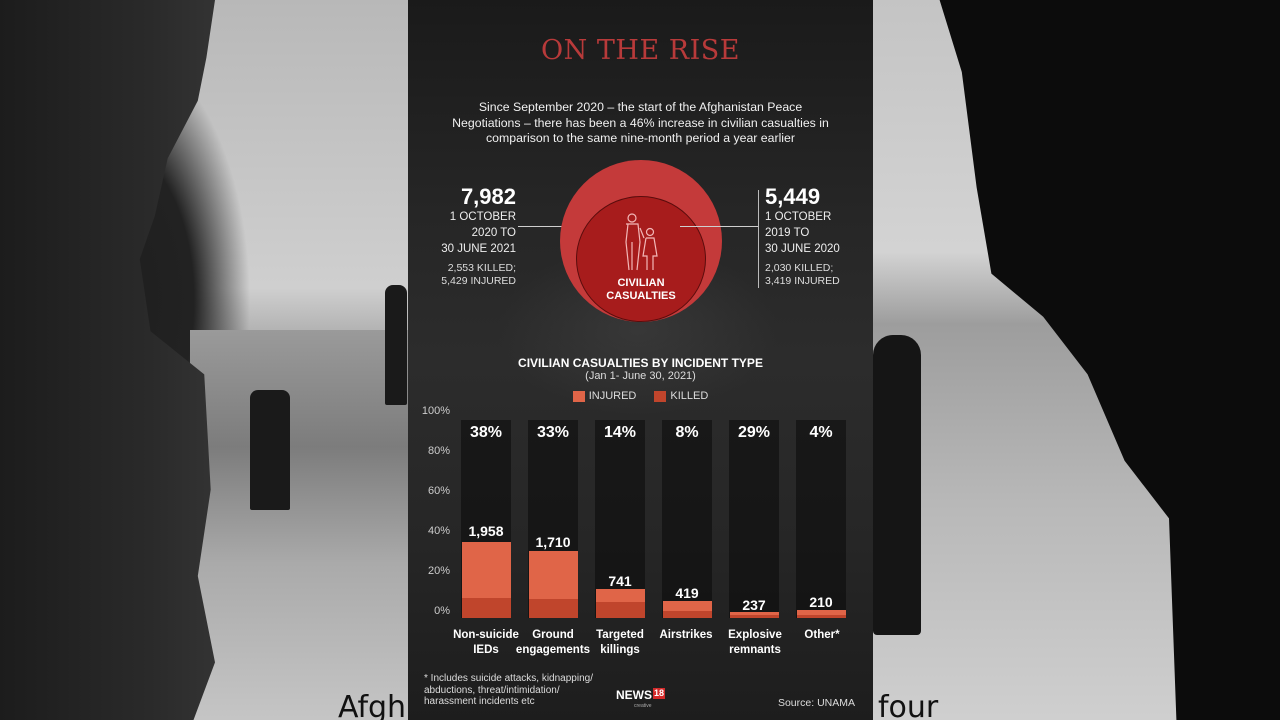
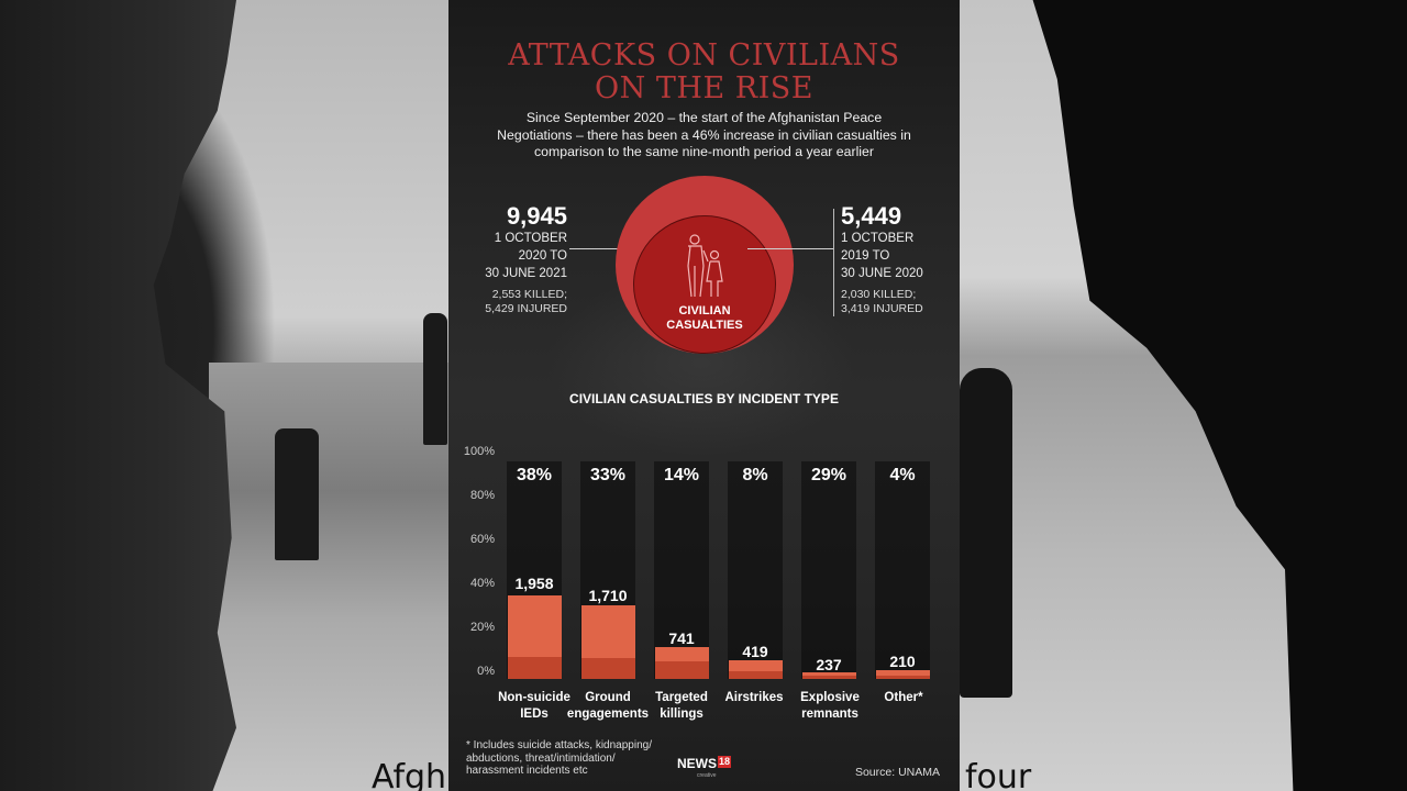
  Afgh
  four
+ ATTACKS ON CIVILIANS
  ON THE RISE
  Since September 2020 – the start of the Afghanistan Peace Negotiations – there has been a 46% increase in civilian casualties in comparison to the same nine-month period a year earlier
- 7,982
+ 9,945
  1 OCTOBER
  2020 TO
  30 JUNE 2021
  2,553 KILLED;
  5,429 INJURED
  5,449
  1 OCTOBER
  2019 TO
  30 JUNE 2020
  2,030 KILLED;
  3,419 INJURED
  CIVILIAN
  CASUALTIES
  CIVILIAN CASUALTIES BY INCIDENT TYPE
- (Jan 1- June 30, 2021)
- INJURED
- KILLED
  100%
  80%
  60%
  40%
  20%
  0%
  38%
  33%
  14%
  8%
  29%
  4%
  1,958
  1,710
  741
  419
  237
  210
  Non-suicide
  IEDs
  Ground
  engagements
  Targeted
  killings
  Airstrikes
  Explosive
  remnants
  Other*
  * Includes suicide attacks, kidnapping/ abductions, threat/intimidation/ harassment incidents etc
  NEWS
  18
  Source: UNAMA
